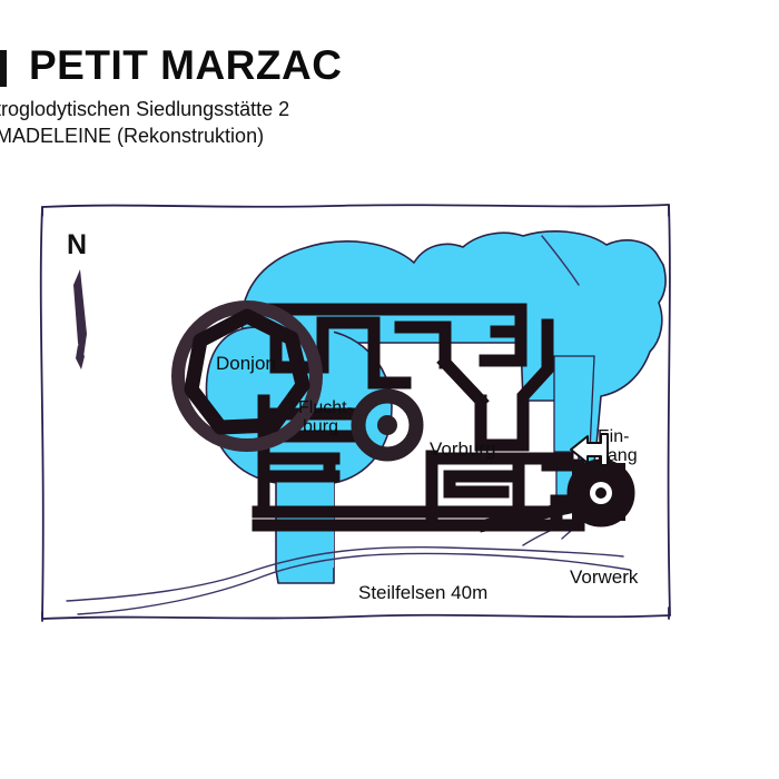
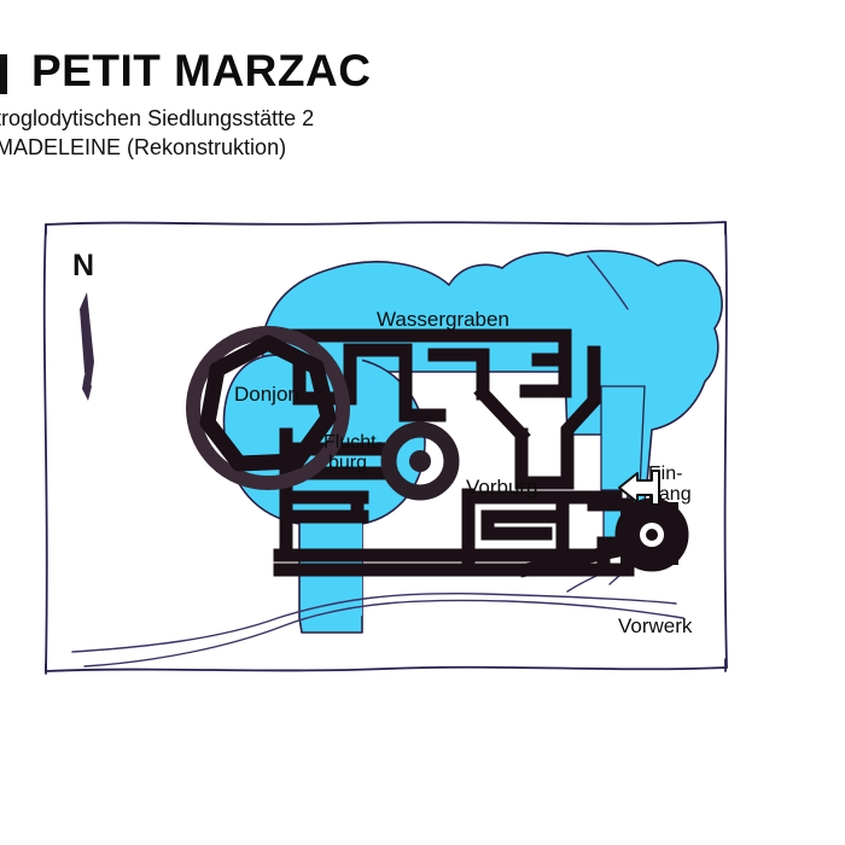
  PETIT MARZAC
  roglodytischen Siedlungsstätte 2
  MADELEINE (Rekonstruktion)
  N
+ Wassergraben
  Donjon
  Flucht-
  burg
  Vorburg
  in-
  ang
  Vorwerk
- Steilfelsen 40m
